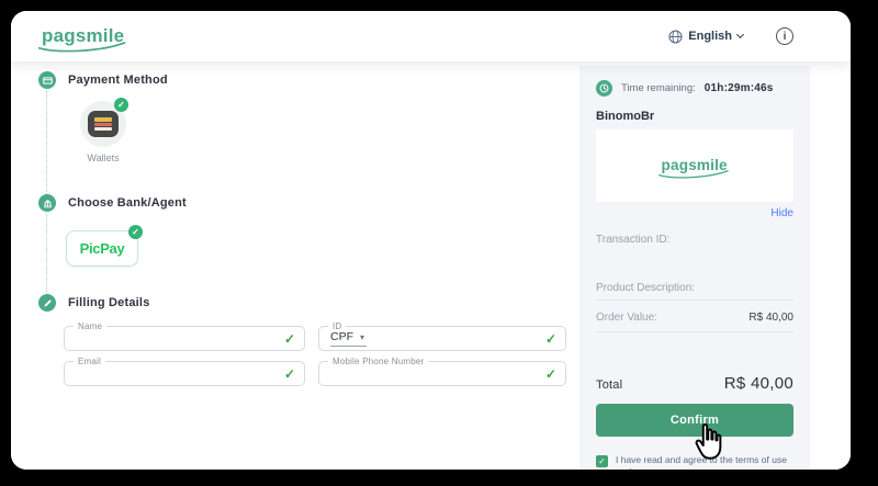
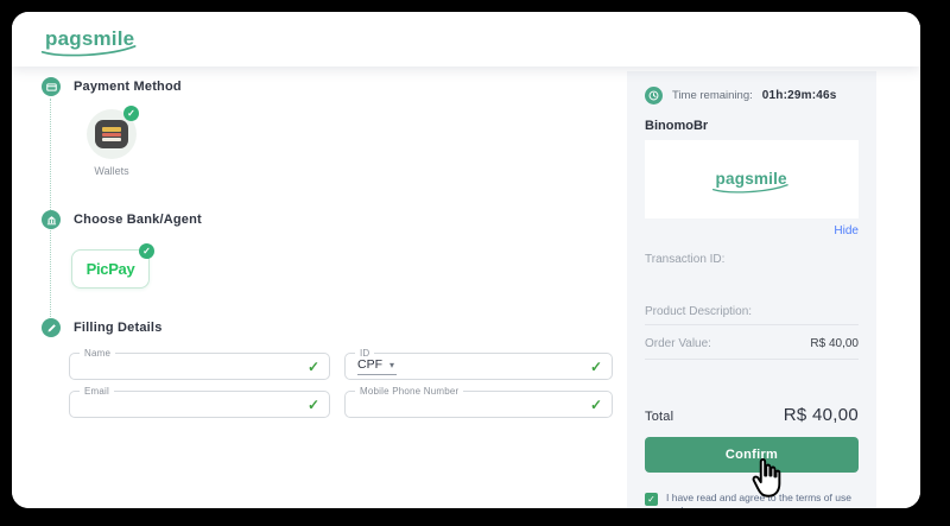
  pagsmile
- English
- i
  Payment Method
  ✓
  Wallets
  Choose Bank/Agent
  PicPay
  ✓
  Filling Details
  Name
  ✓
  ID
  CPF
  ▾
  ✓
  Email
  ✓
  Mobile Phone Number
  ✓
  Time remaining:
  01h:29m:46s
  BinomoBr
  pagsmile
  Hide
  Transaction ID:
  Product Description:
  Order Value:
  R$ 40,00
  Total
  R$ 40,00
  Confirm
  ✓
  I have read and agree to the terms of use
